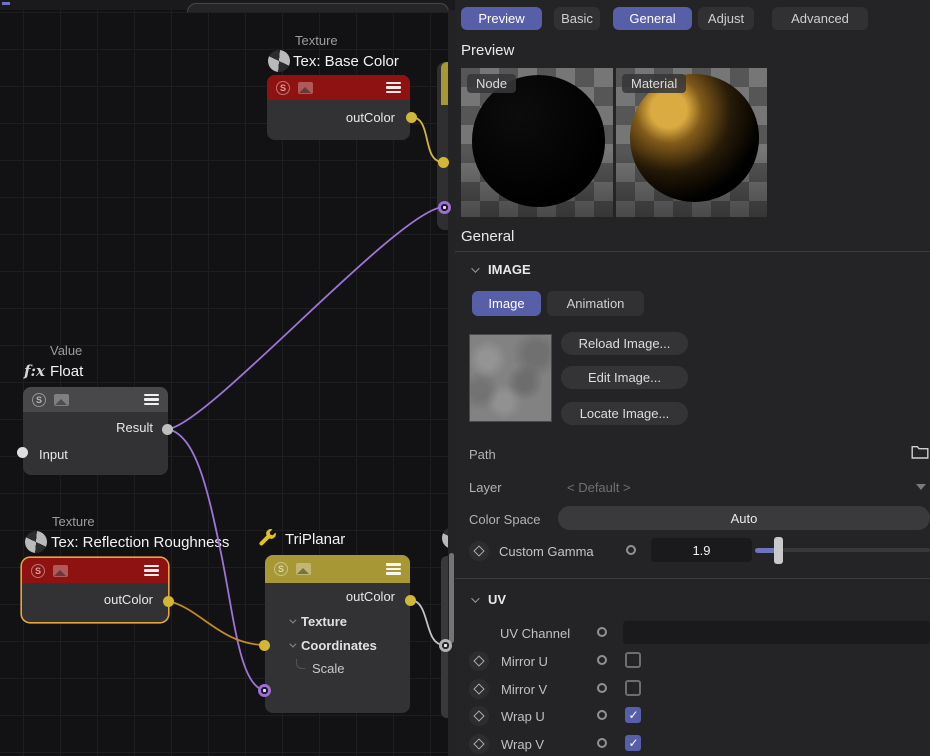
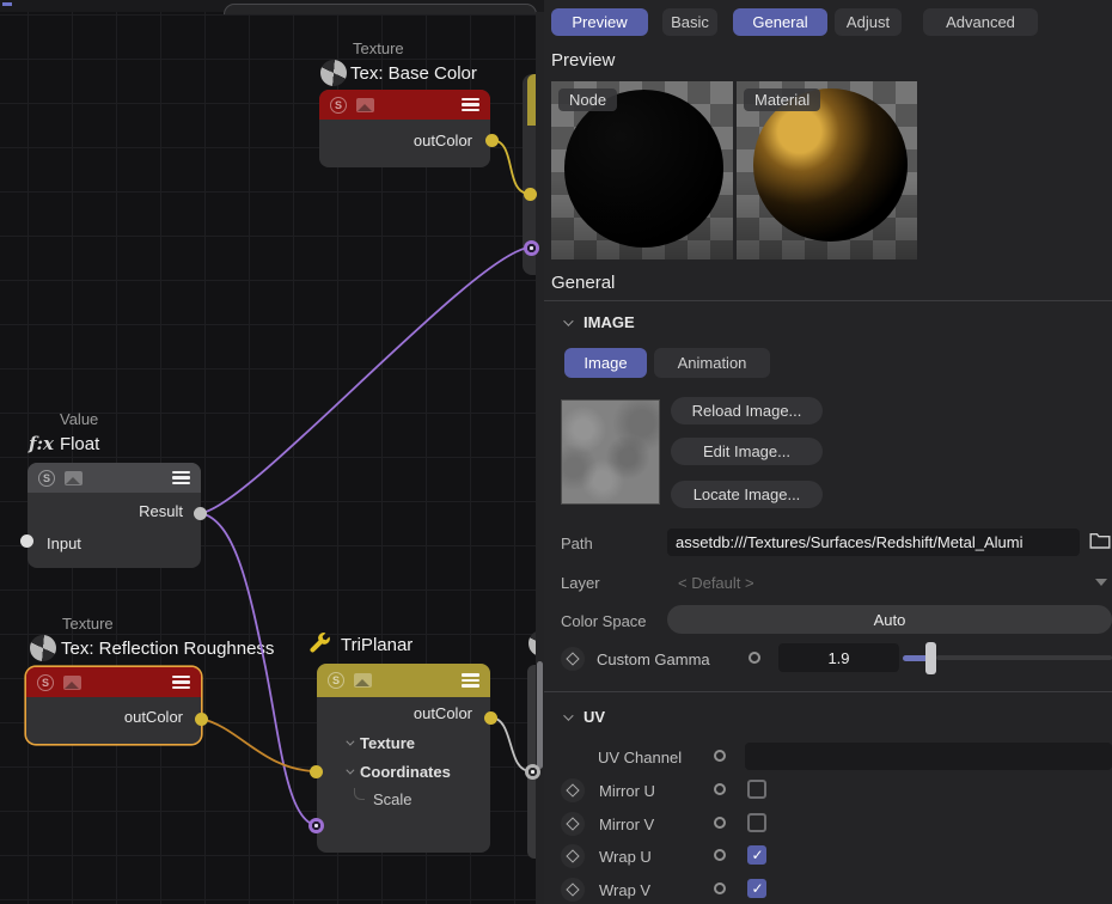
  Texture
  Tex: Base Color
  S
  outColor
  Value
  f:x
  Float
  S
  Result
  Input
  Texture
  Tex: Reflection Roughnes
  S
  outColor
  TriPlanar
  S
  outColor
  Texture
  Coordinates
  Scale
  Preview
  Basic
  General
  Adjust
  Advanced
  Preview
  Node
  Material
  General
  IMAGE
  Image
  Animation
  Reload Image...
  Edit Image...
  Locate Image...
  Path
+ assetdb:///Textures/Surfaces/Redshift/Metal_Alumi
  Layer
  < Default >
  Color Space
  Auto
  Custom Gamma
  1.9
  UV
  UV Channel
  Mirror U
  Mirror V
  Wrap U
  Wrap V
